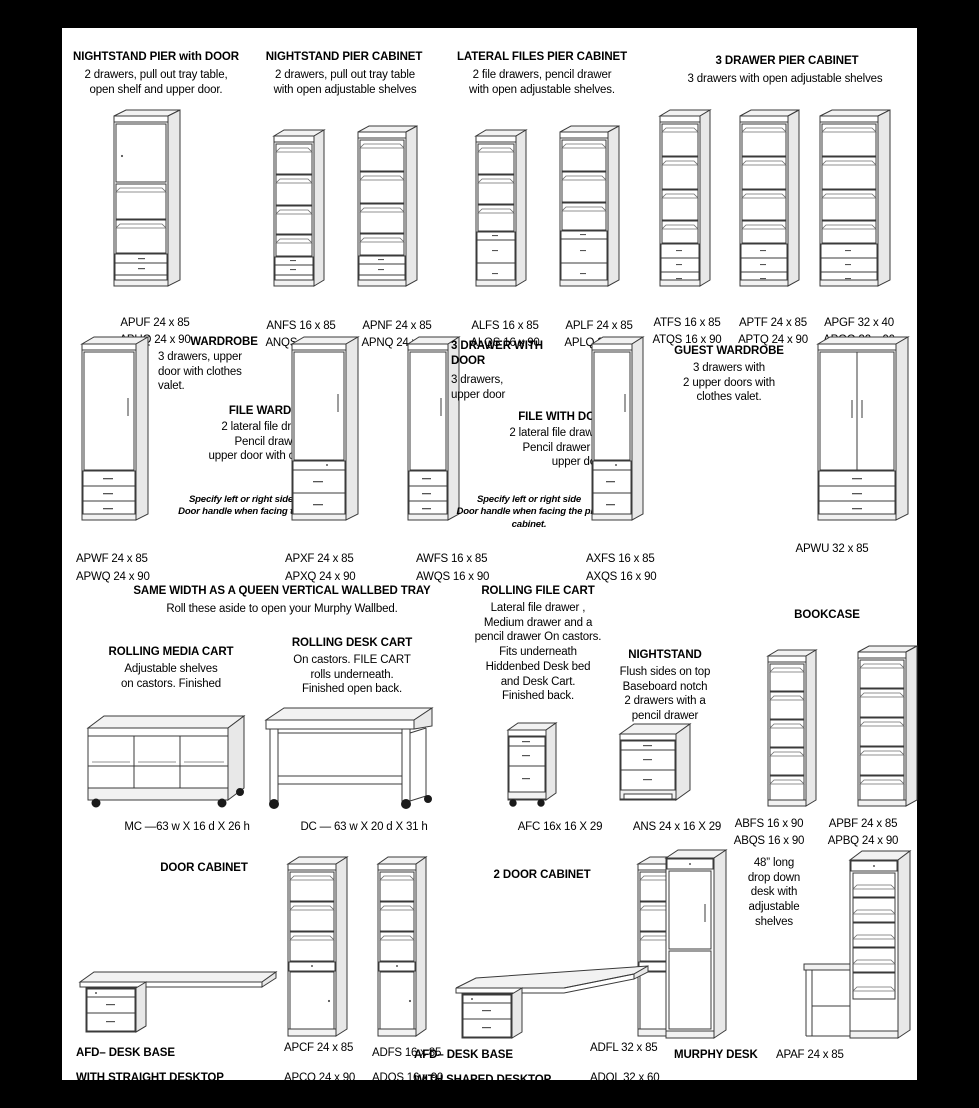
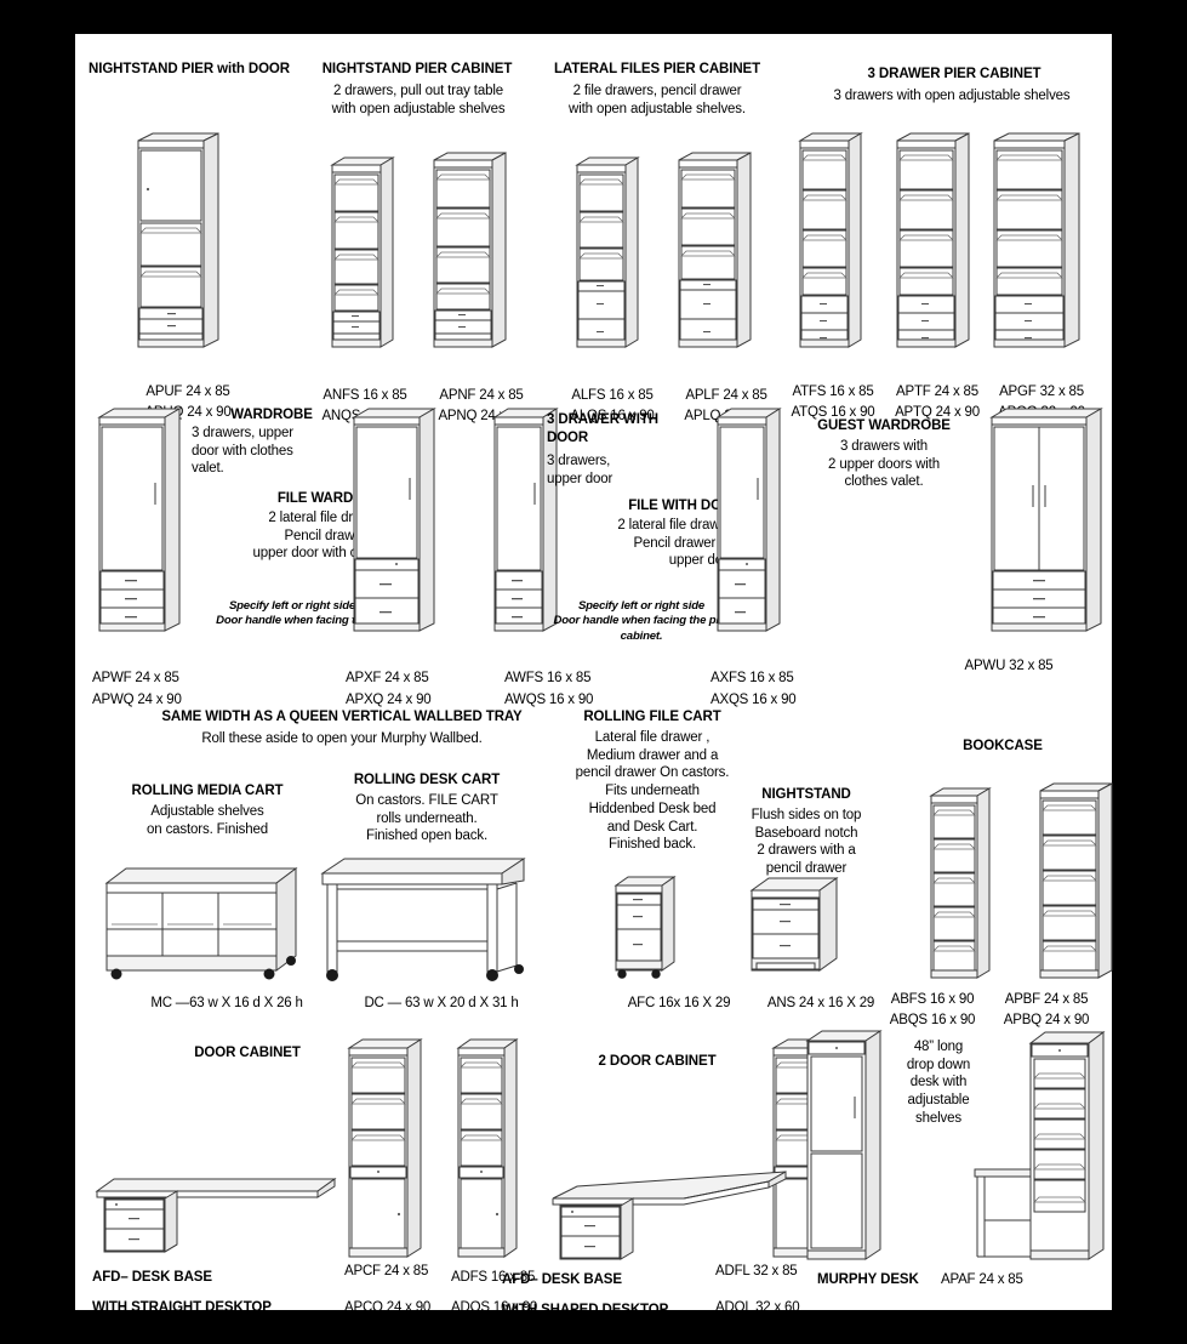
  NIGHTSTAND PIER with DOOR
- 2 drawers, pull out tray table,
- open shelf and upper door.
  APUF 24 x 85
  NIGHTSTAND PIER CABINET
  2 drawers, pull out tray table
  with open adjustable shelves
  ANFS 16 x 85
  APNF 24 x 85
  LATERAL FILES PIER CABINET
  2 file drawers, pencil drawer
  with open adjustable shelves.
  ALFS 16 x 85
  ALQS 16 x 90
  APLF 24 x 85
  3 DRAWER PIER CABINET
  3 drawers with open adjustable shelves
  ATFS 16 x 85
  ATQS 16 x 90
  APTF 24 x 85
  APTQ 24 x 90
- APGF 32 x 40
+ APGF 32 x 85
  WARDROBE
  3 drawers, upper
  door with clothes
  valet.
  2 lateral file dr
  upper door with c
  Specify left or right side
  Door handle when facing
  APWF 24 x 85
  APWQ 24 x 90
  APXF 24 x 85
  APXQ 24 x 90
  3 DRAWER WITH
  DOOR
  3 drawers,
  upper door
  FILE WITH DO
  2 lateral file draw
  Pencil drawer
  Specify left or right side
  Door handle when facing the p
  cabinet.
  AWFS 16 x 85
  AWQS 16 x 90
  AXFS 16 x 85
  AXQS 16 x 90
  GUEST WARDROBE
  3 drawers with
  2 upper doors with
  clothes valet.
  APWU 32 x 85
  SAME WIDTH AS A QUEEN VERTICAL WALLBED TRAY
  Roll these aside to open your Murphy Wallbed.
  ROLLING MEDIA CART
  Adjustable shelves
  on castors. Finished
  ROLLING DESK CART
  On castors. FILE CART
  rolls underneath.
  Finished open back.
  MC —63 w X 16 d X 26 h
  DC — 63 w X 20 d X 31 h
  ROLLING FILE CART
  Lateral file drawer ,
  Medium drawer and a
  pencil drawer On castors.
  Fits underneath
  Hiddenbed Desk bed
  and Desk Cart.
  Finished back.
  AFC 16x 16 X 29
  NIGHTSTAND
  Flush sides on top
  Baseboard notch
  2 drawers with a
  pencil drawer
  ANS 24 x 16 X 29
  BOOKCASE
  ABFS 16 x 90
  ABQS 16 x 90
  APBF 24 x 85
  APBQ 24 x 90
  DOOR CABINET
  AFD– DESK BASE
  WITH STRAIGHT DESKTOP
  APCF 24 x 85
  APCQ 24 x 90
  ADFS 16 x 85
  ADQS 16 x 90
  2 DOOR CABINET
  AFD– DESK BASE
  WITH SHAPED DESKTOP
  ADFL 32 x 85
  ADQL 32 x 60
  48” long
  drop down
  desk with
  adjustable
  shelves
  MURPHY DESK
  APAF 24 x 85
